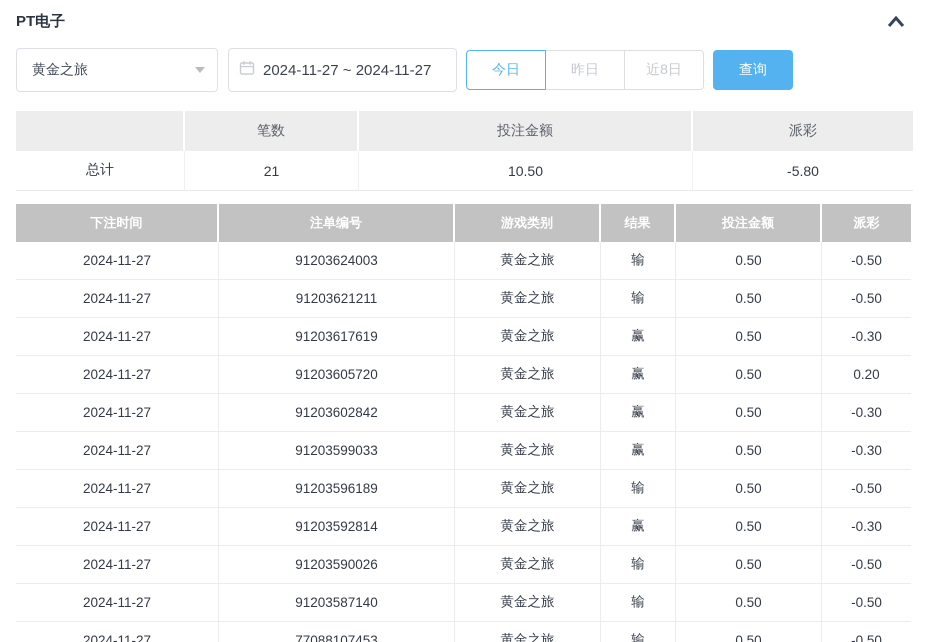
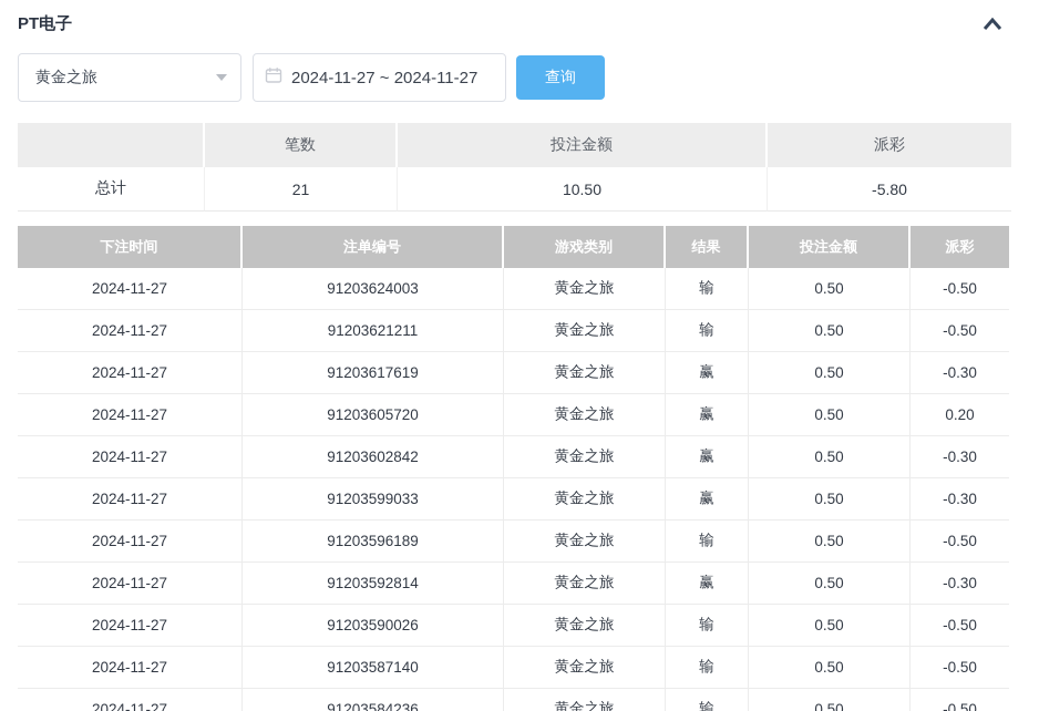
  PT电子
  黄金之旅
  2024-11-27 ~ 2024-11-27
- 今日
- 昨日
- 近8日
  查询
  	笔数	投注金额	派彩
  总计	21	10.50	-5.80
  下注时间	注单编号	游戏类别	结果	投注金额	派彩
  2024-11-27	91203624003	黄金之旅	输	0.50	-0.50
  2024-11-27	91203621211	黄金之旅	输	0.50	-0.50
  2024-11-27	91203617619	黄金之旅	赢	0.50	-0.30
  2024-11-27	91203605720	黄金之旅	赢	0.50	0.20
  2024-11-27	91203602842	黄金之旅	赢	0.50	-0.30
  2024-11-27	91203599033	黄金之旅	赢	0.50	-0.30
  2024-11-27	91203596189	黄金之旅	输	0.50	-0.50
  2024-11-27	91203592814	黄金之旅	赢	0.50	-0.30
  2024-11-27	91203590026	黄金之旅	输	0.50	-0.50
  2024-11-27	91203587140	黄金之旅	输	0.50	-0.50
- 2024-11-27	77088107453	黄金之旅	输	0.50	-0.50
+ 2024-11-27	91203584236	黄金之旅	输	0.50	-0.50
